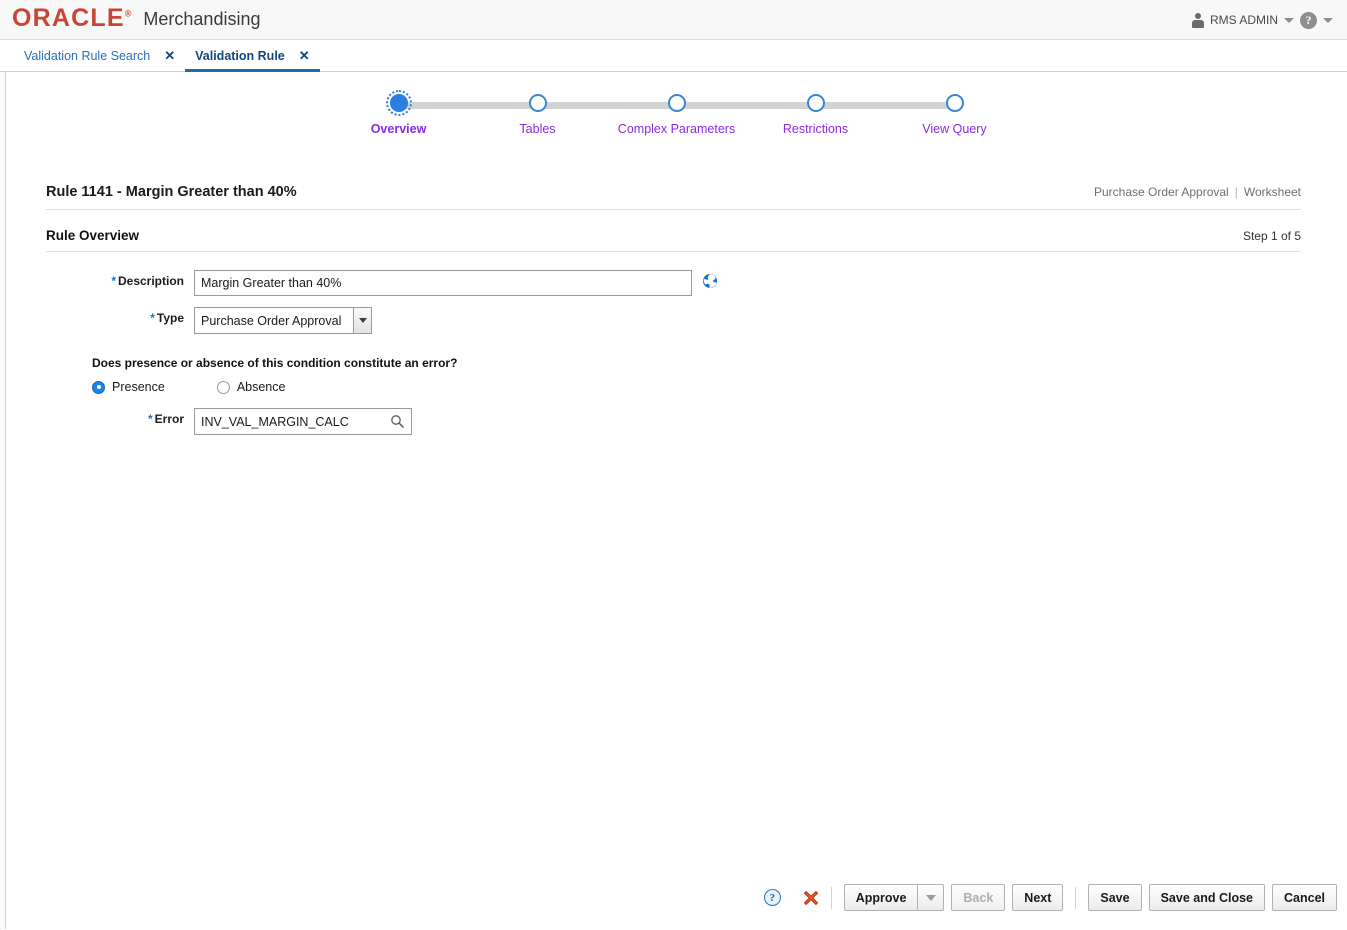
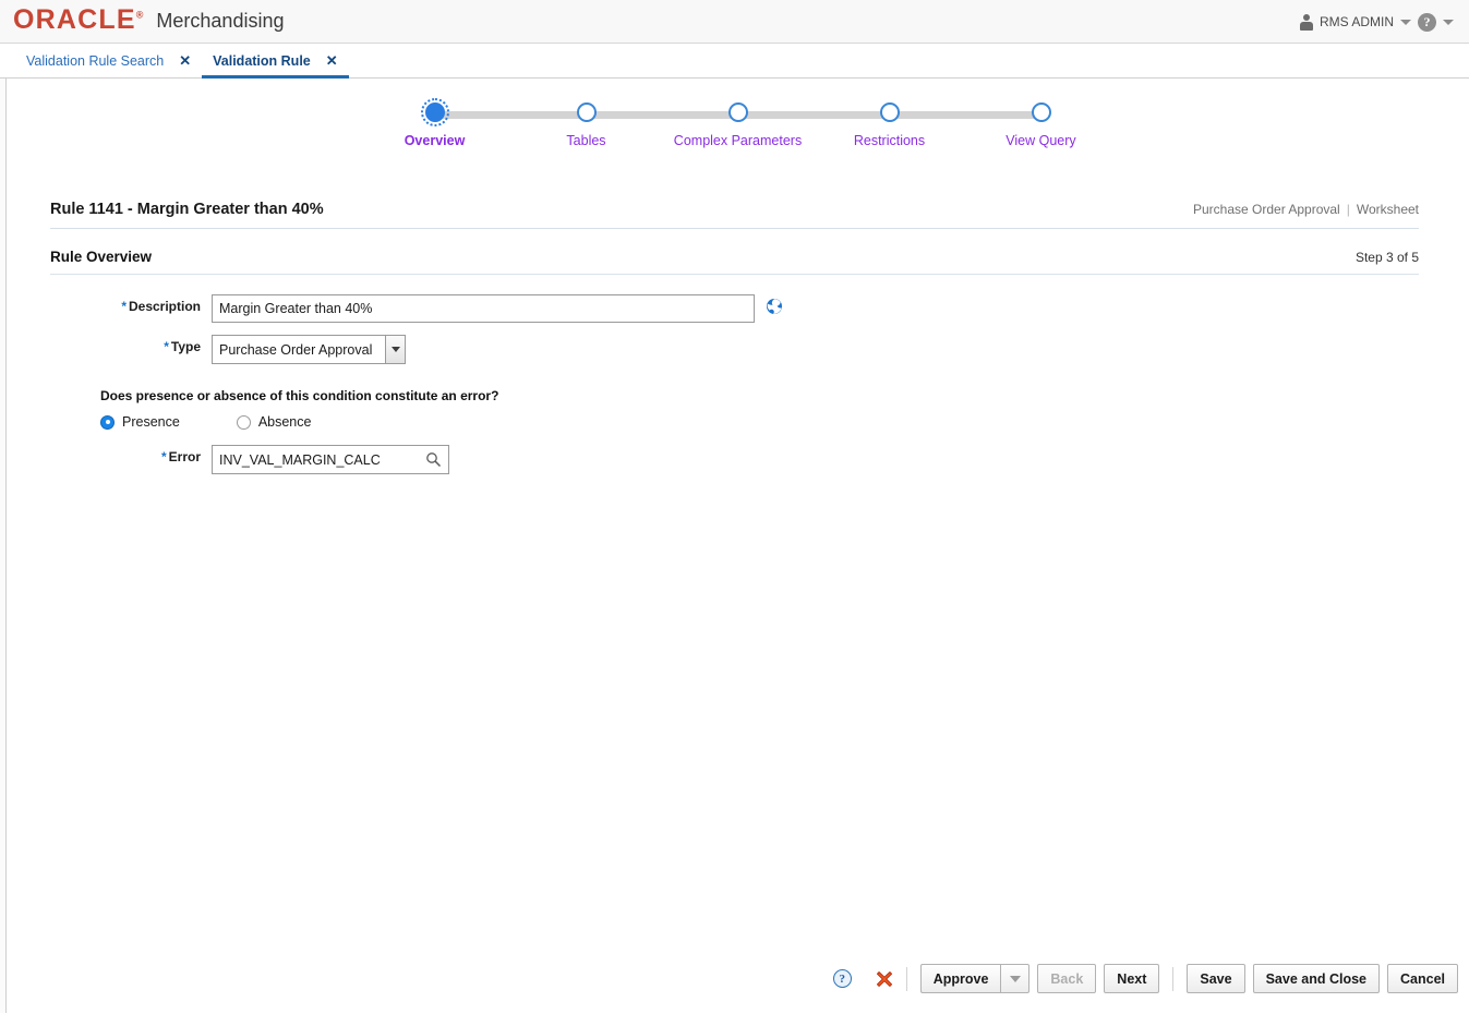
  ORACLE®
  Merchandising
  RMS ADMIN
  ?
  Validation Rule Search
  ✕
  Validation Rule
  ✕
  Overview
  Tables
  Complex Parameters
  Restrictions
  View Query
  Rule 1141 - Margin Greater than 40%
  Purchase Order Approval | Worksheet
  Rule Overview
- Step 1 of 5
+ Step 3 of 5
  * Description
  Margin Greater than 40%
  * Type
  Purchase Order Approval
  Does presence or absence of this condition constitute an error?
  Presence
  Absence
  * Error
  INV_VAL_MARGIN_CALC
  ?
  Approve
  Back
  Next
  Save
  Save and Close
  Cancel
